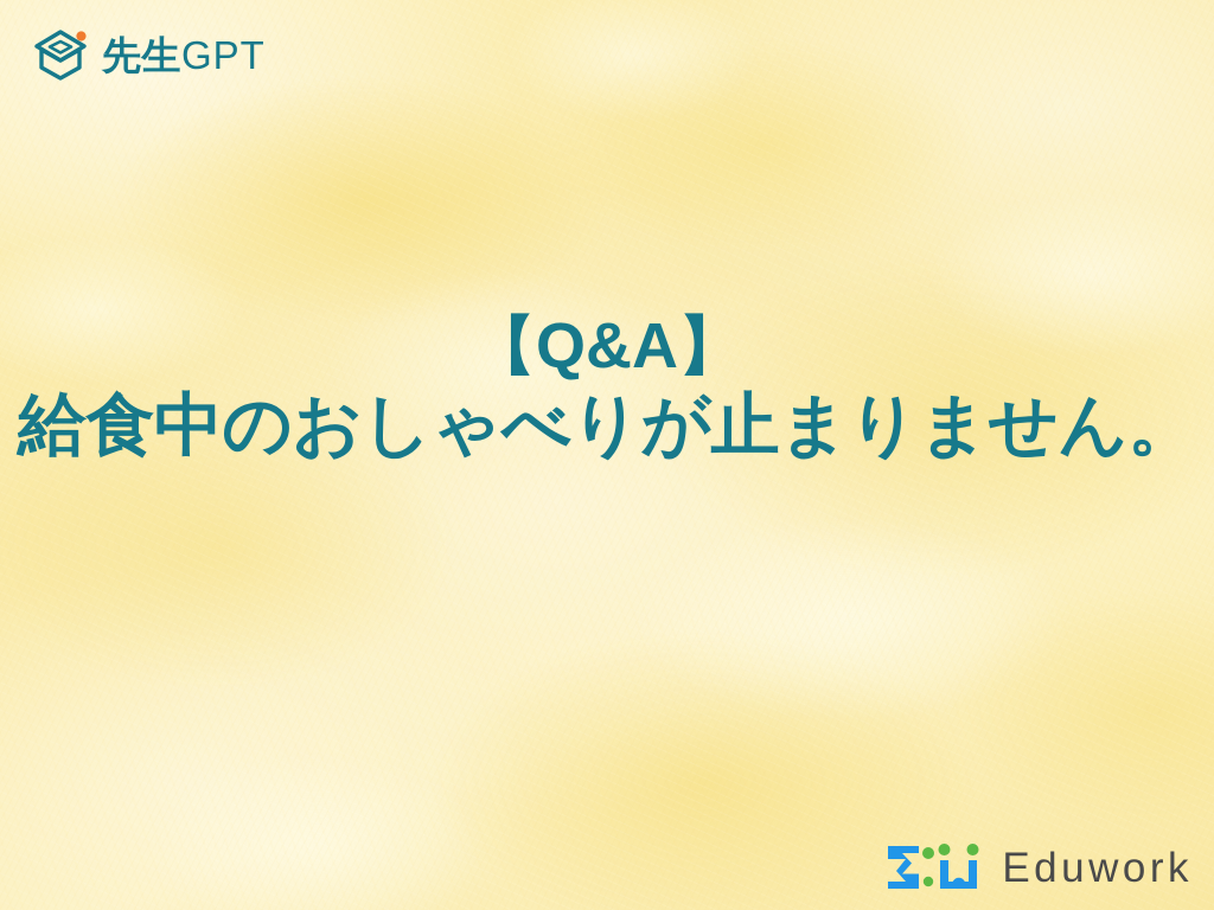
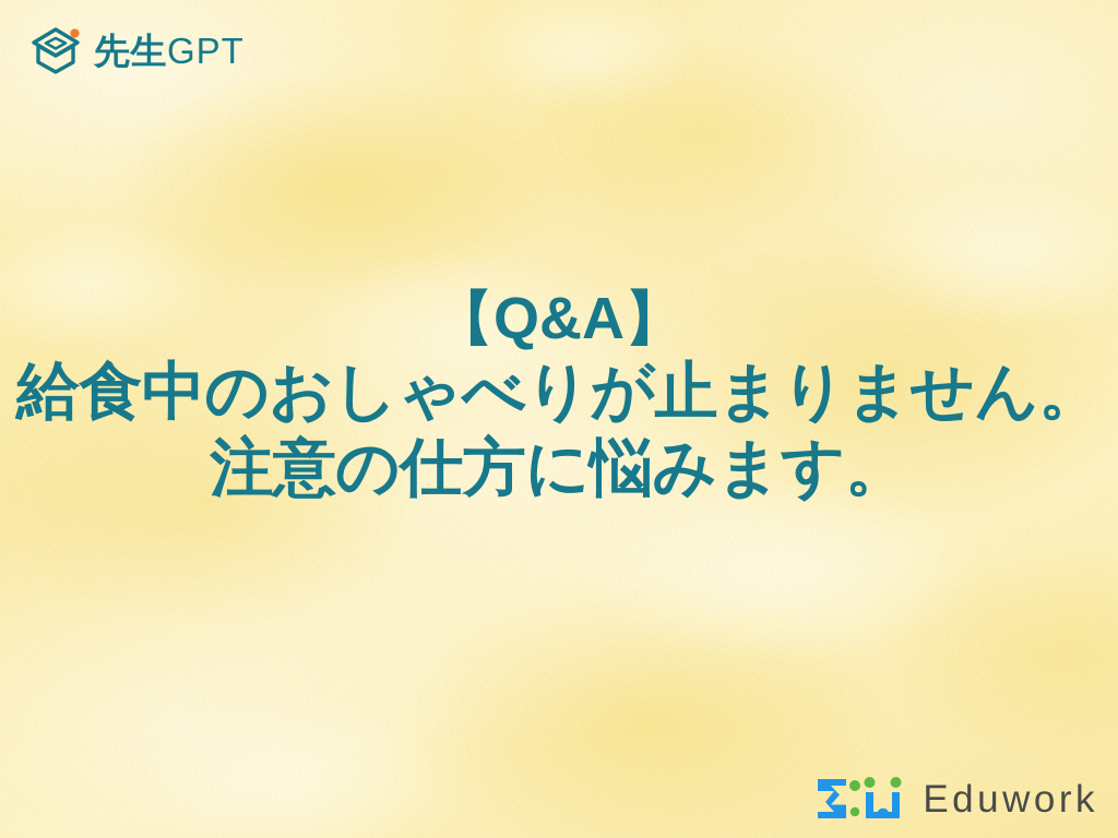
  先生GPT
  【Q&A】
  給食中のおしゃべりが止まりません。
+ 注意の仕方に悩みます。
  Eduwork
